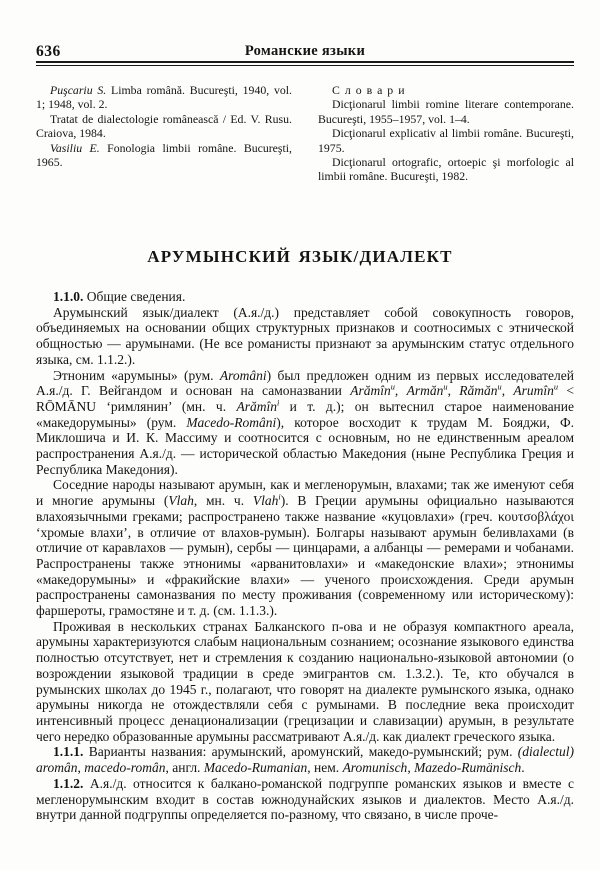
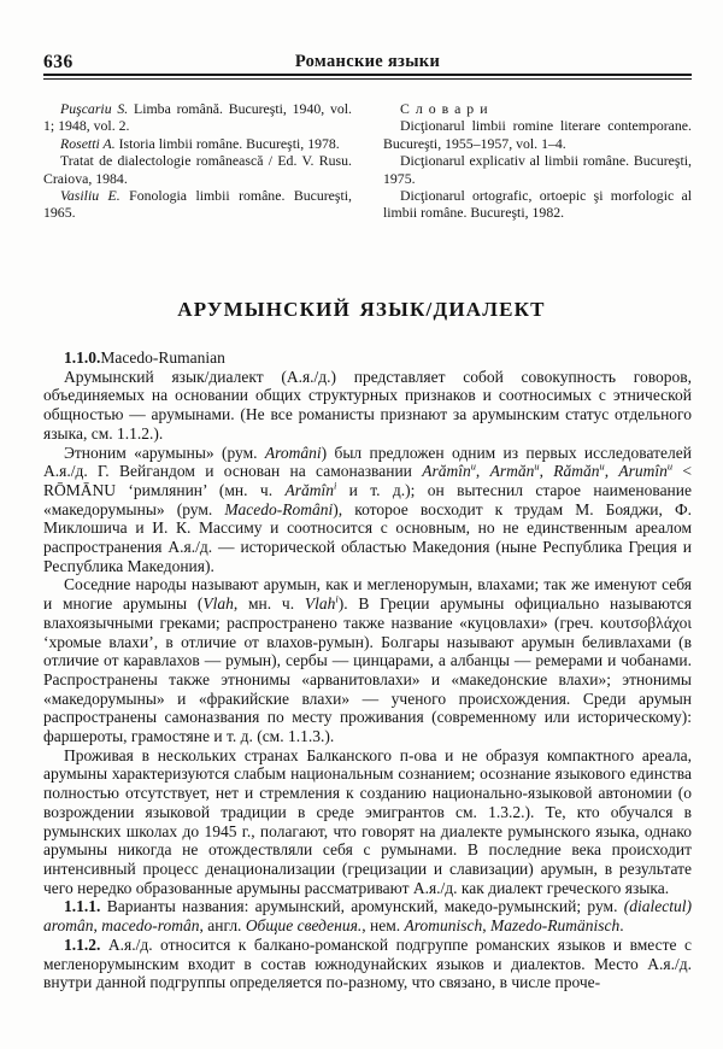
  636
  Романские языки
  Puşcariu S. Limba română. Bucureşti, 1940, vol. 1; 1948, vol. 2.
+ Rosetti A. Istoria limbii române. Bucureşti, 1978.
  Tratat de dialectologie românească / Ed. V. Rusu. Craiova, 1984.
  Vasiliu E. Fonologia limbii române. Bucureşti, 1965.
  Словари
  Dicţionarul limbii romine literare contemporane. Bucureşti, 1955–1957, vol. 1–4.
  Dicţionarul explicativ al limbii române. Bucureşti, 1975.
  Dicţionarul ortografic, ortoepic şi morfologic al limbii române. Bucureşti, 1982.
  АРУМЫНСКИЙ ЯЗЫК/ДИАЛЕКТ
- 1.1.0. Общие сведения.
+ 1.1.0.Macedo-Rumanian
  Арумынский язык/диалект (А.я./д.) представляет собой совокупность говоров, объединяемых на основании общих структурных признаков и соотносимых с этнической общностью — арумынами. (Не все романисты признают за арумынским статус отдельного языка, см. 1.1.2.).
  Этноним «арумыны» (рум. Aromâni) был предложен одним из первых исследователей А.я./д. Г. Вейгандом и основан на самоназвании Arămînu, Armănu, Rămănu, Arumînu < RŌMĀNU ‘римлянин’ (мн. ч. Arămîni и т. д.); он вытеснил старое наименование «македорумыны» (рум. Macedo-Români), которое восходит к трудам М. Бояджи, Ф. Миклошича и И. К. Массиму и соотносится с основным, но не единственным ареалом распространения А.я./д. — исторической областью Македония (ныне Республика Греция и Республика Македония).
  Соседние народы называют арумын, как и мегленорумын, влахами; так же именуют себя и многие арумыны (Vlah, мн. ч. Vlahi). В Греции арумыны официально называются влахоязычными греками; распространено также название «куцовлахи» (греч. κουτσοβλάχοι ‘хромые влахи’, в отличие от влахов-румын). Болгары называют арумын беливлахами (в отличие от каравлахов — румын), сербы — цинцарами, а албанцы — ремерами и чобанами. Распространены также этнонимы «арванитовлахи» и «македонские влахи»; этнонимы «македорумыны» и «фракийские влахи» — ученого происхождения. Среди арумын распространены самоназвания по месту проживания (современному или историческому): фаршероты, грамостяне и т. д. (см. 1.1.3.).
  Проживая в нескольких странах Балканского п-ова и не образуя компактного ареала, арумыны характеризуются слабым национальным сознанием; осознание языкового единства полностью отсутствует, нет и стремления к созданию национально-языковой автономии (о возрождении языковой традиции в среде эмигрантов см. 1.3.2.). Те, кто обучался в румынских школах до 1945 г., полагают, что говорят на диалекте румынского языка, однако арумыны никогда не отождествляли себя с румынами. В последние века происходит интенсивный процесс денационализации (грецизации и славизации) арумын, в результате чего нередко образованные арумыны рассматривают А.я./д. как диалект греческого языка.
- 1.1.1. Варианты названия: арумынский, аромунский, македо-румынский; рум. (dialectul) aromân, macedo-român, англ. Macedo-Rumanian, нем. Aromunisch, Mazedo-Rumänisch.
+ 1.1.1. Варианты названия: арумынский, аромунский, македо-румынский; рум. (dialectul) aromân, macedo-român, англ. Общие сведения., нем. Aromunisch, Mazedo-Rumänisch.
  1.1.2. А.я./д. относится к балкано-романской подгруппе романских языков и вместе с мегленорумынским входит в состав южнодунайских языков и диалектов. Место А.я./д. внутри данной подгруппы определяется по-разному, что связано, в числе проче-
